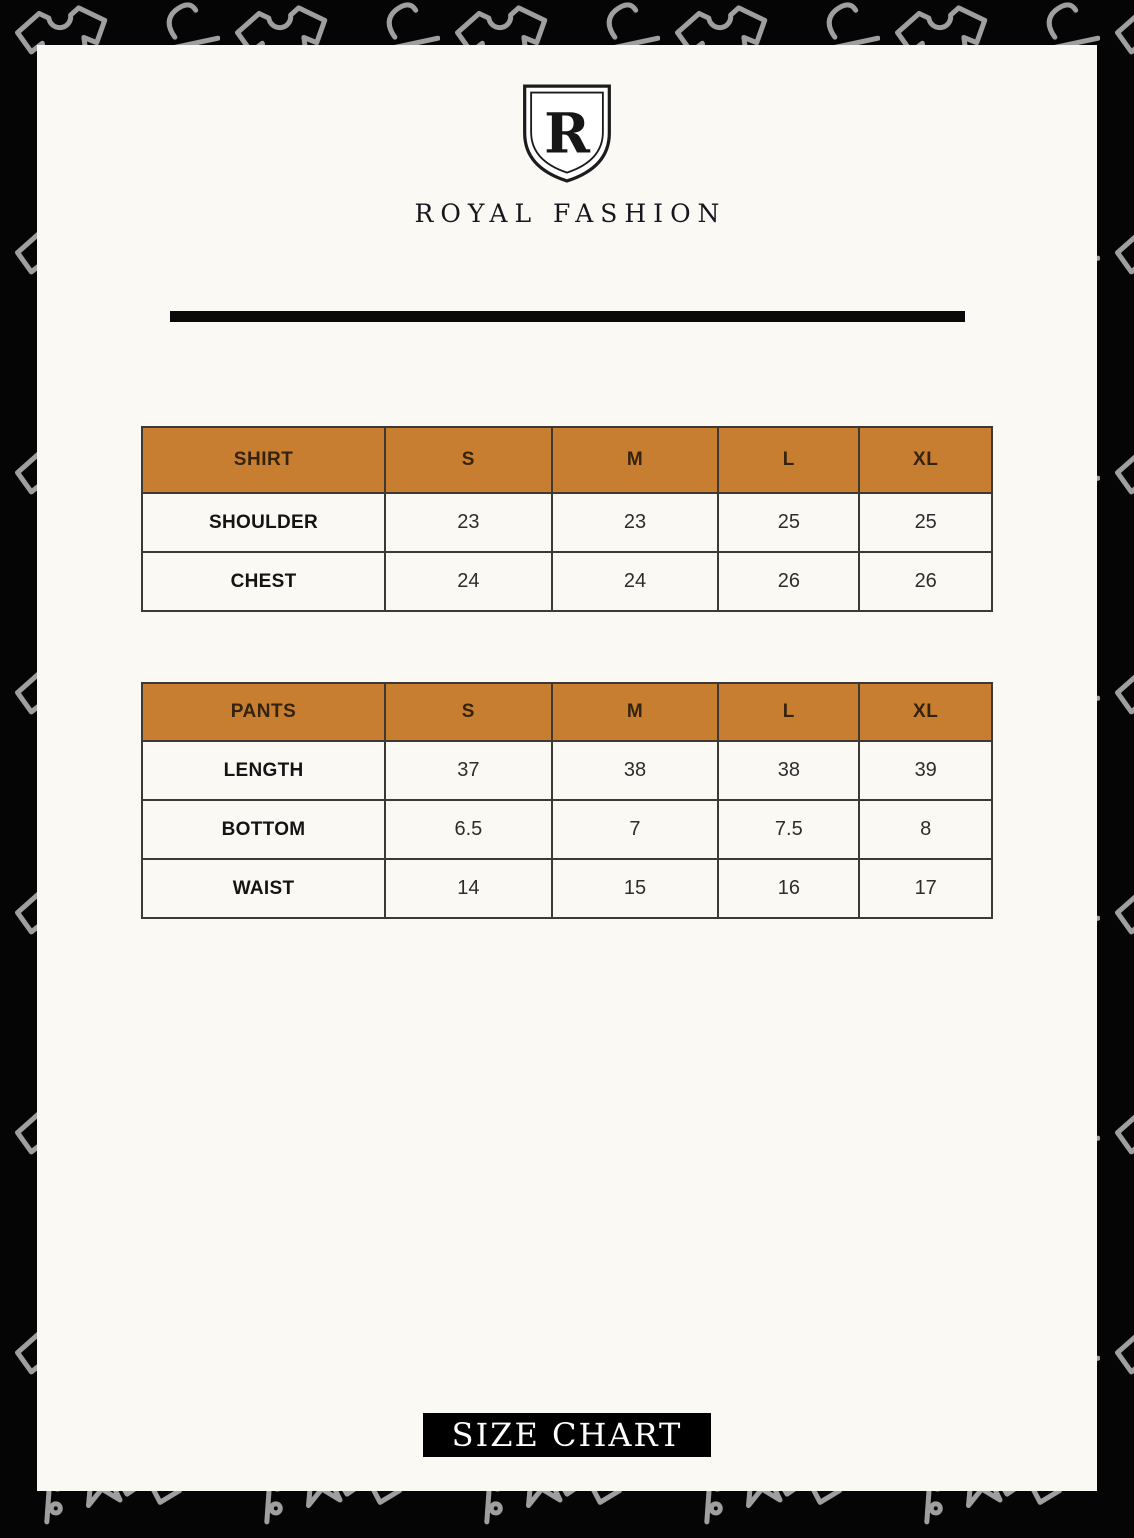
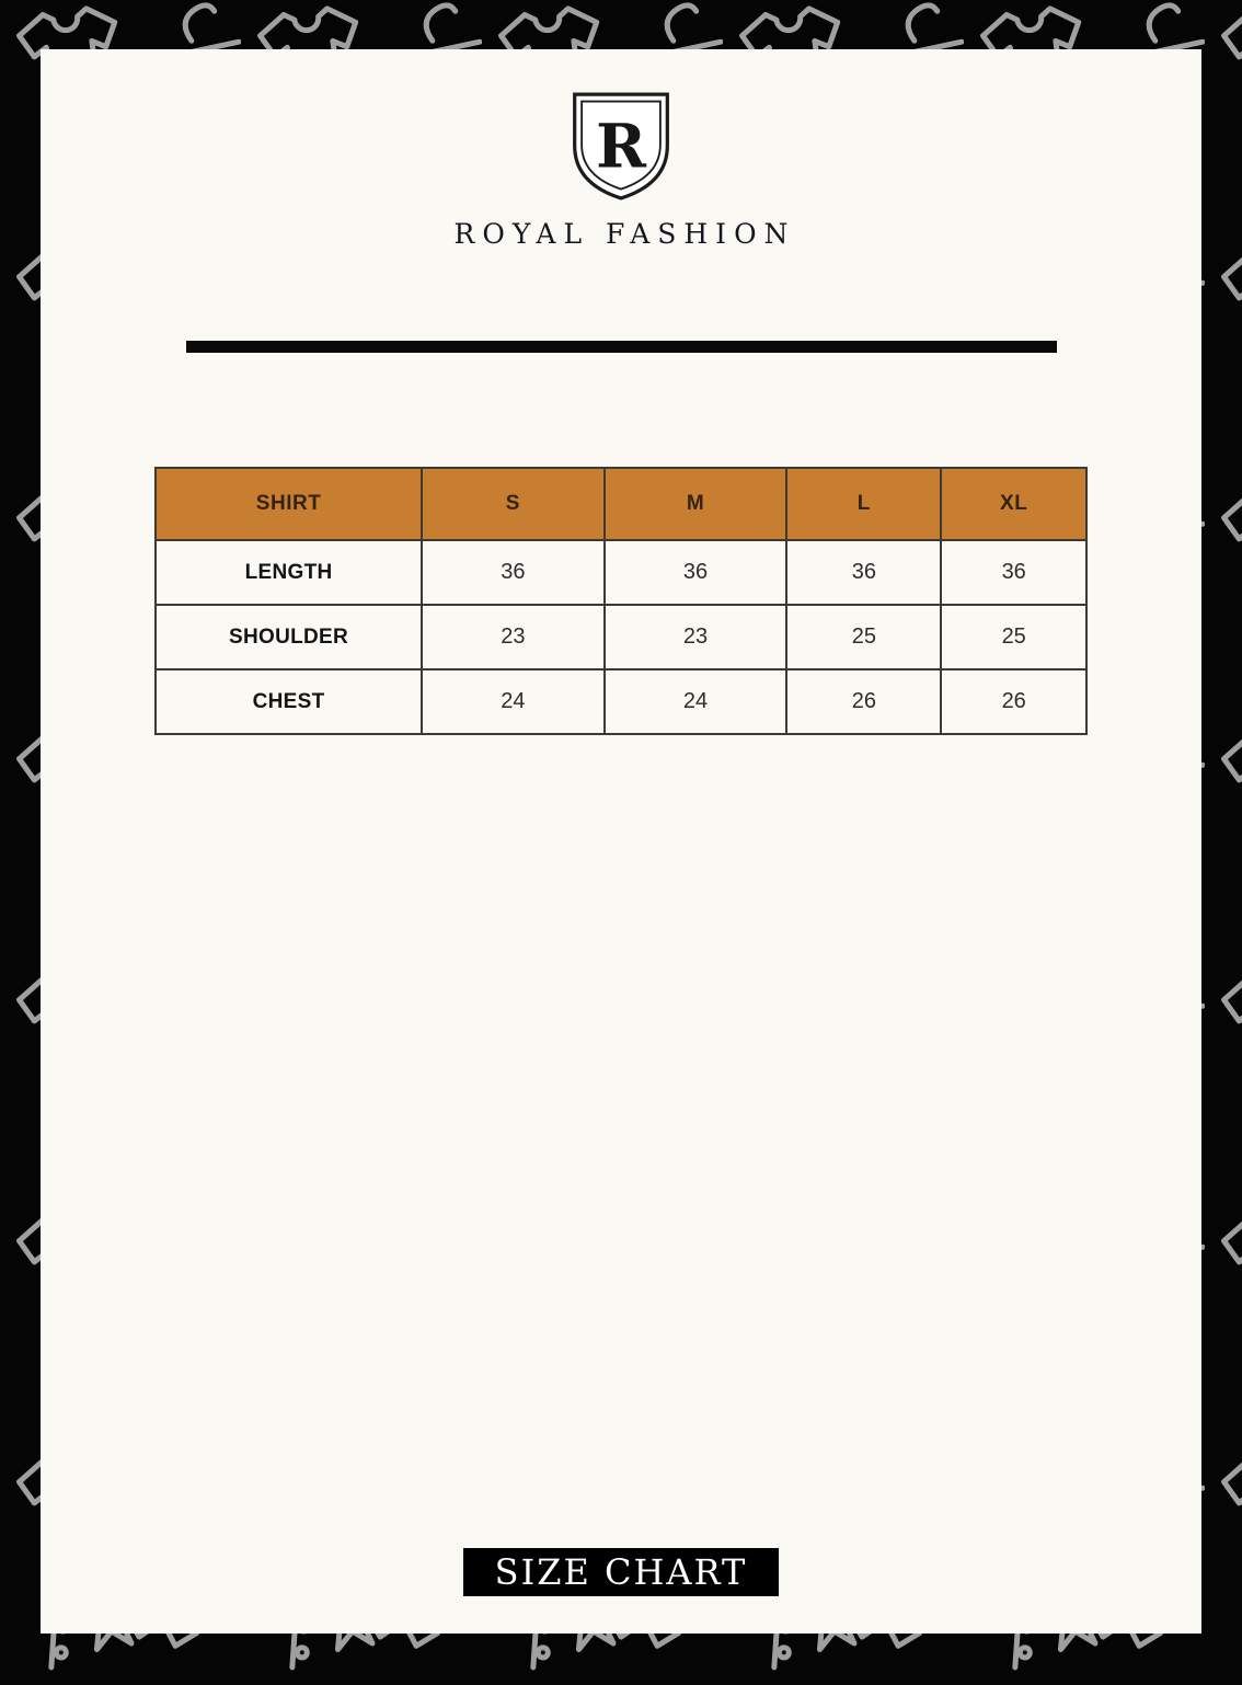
  R
  ROYAL FASHION
  SHIRT	S	M	L	XL
+ LENGTH	36	36	36	36
  SHOULDER	23	23	25	25
  CHEST	24	24	26	26
- PANTS	S	M	L	XL
- LENGTH	37	38	38	39
- BOTTOM	6.5	7	7.5	8
- WAIST	14	15	16	17
  SIZE CHART
